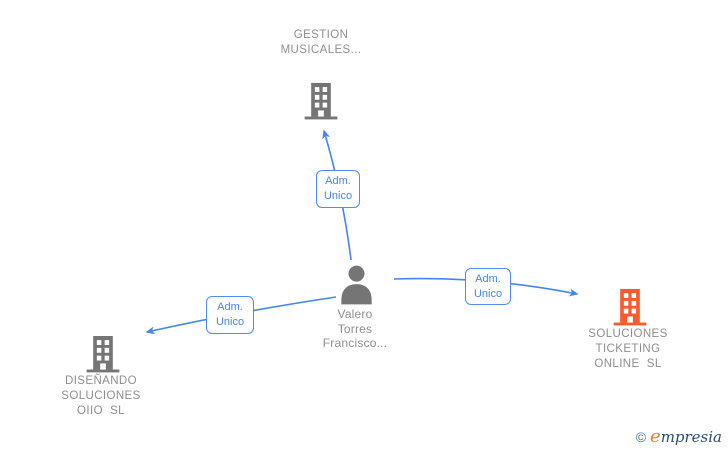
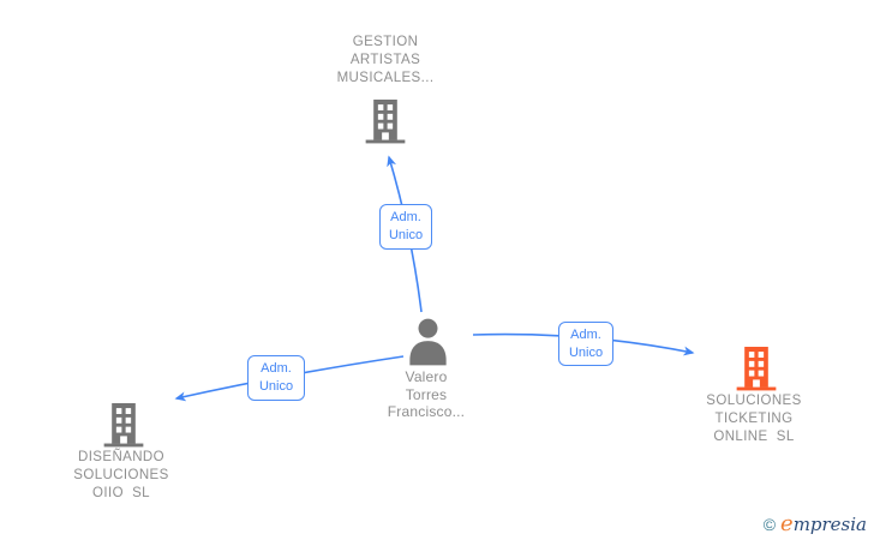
  GESTION
+ ARTISTAS
  MUSICALES...
  Adm.
  Unico
  Valero
  Torres
  Francisco...
  Adm.
  Unico
  Adm.
  Unico
  DISEÑANDO
  SOLUCIONES
  OIIO SL
  SOLUCIONES
  TICKETING
  ONLINE SL
  ©
  empresia
